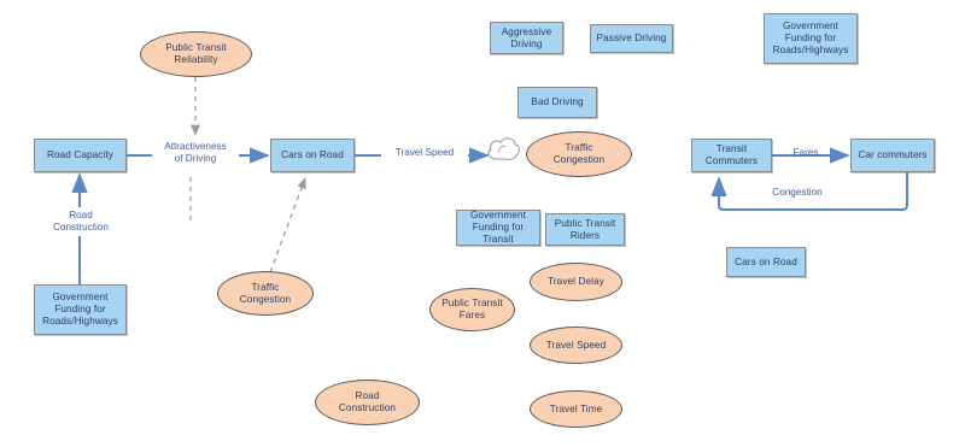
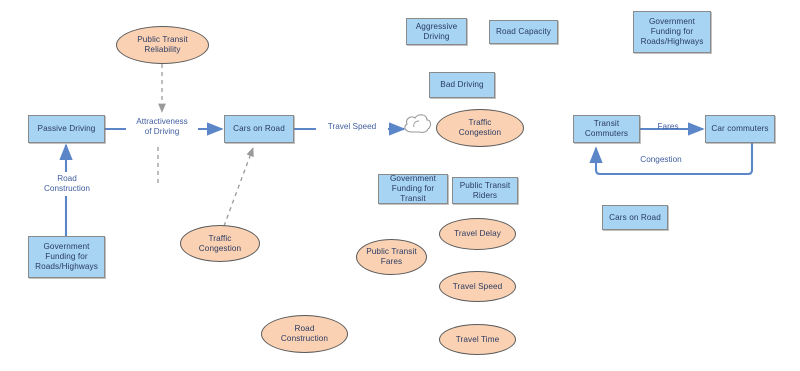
- Road Capacity
+ Passive Driving
  Cars on Road
  Government
  Funding for
  Roads/Highways
  Aggressive
  Driving
- Passive Driving
+ Road Capacity
  Government
  Funding for
  Roads/Highways
  Bad Driving
  Transit
  Commuters
  Car commuters
  Government
  Funding for
  Transit
  Public Transit
  Riders
  Cars on Road
  Public Transit
  Reliability
  Traffic
  Congestion
  Traffic
  Congestion
  Public Transit
  Fares
  Travel Delay
  Travel Speed
  Travel Time
  Road
  Construction
  Attractiveness
  of Driving
  Travel Speed
  Road
  Construction
  Fares
  Congestion
